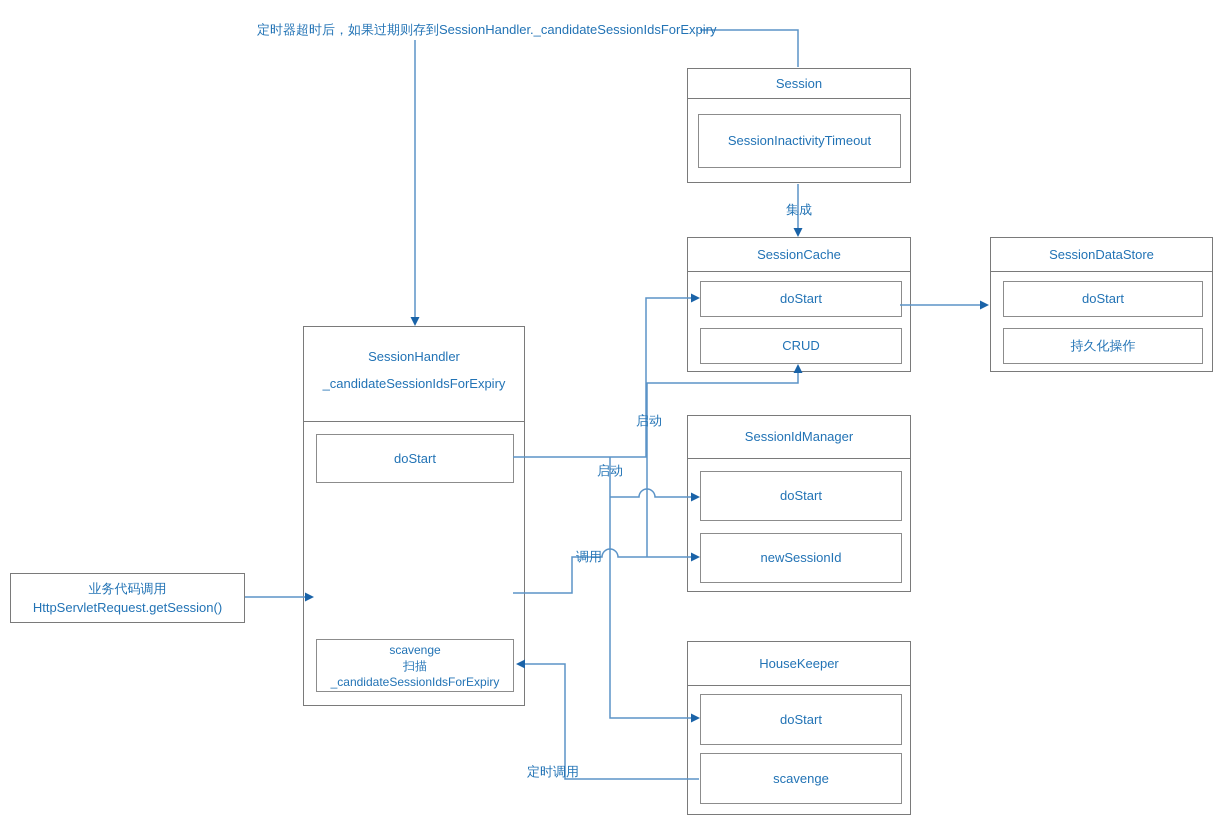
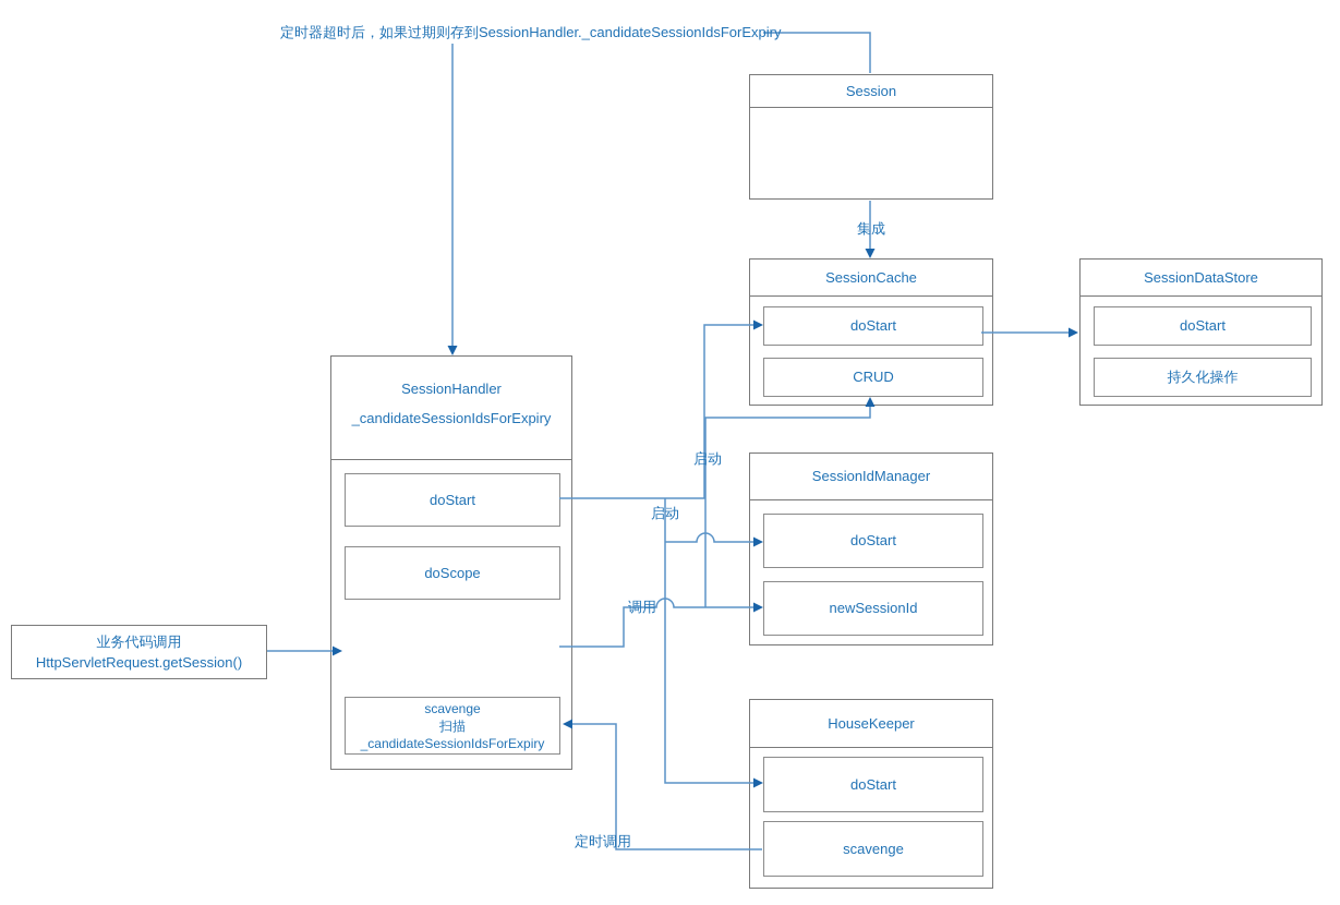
  定时器超时后，如果过期则存到SessionHandler._candidateSessionIdsForExpiry
  Session
- SessionInactivityTimeout
  SessionCache
  doStart
  CRUD
  SessionDataStore
  doStart
  持久化操作
  SessionHandler
  _candidateSessionIdsForExpiry
  doStart
+ doScope
  scavenge
  扫描
  _candidateSessionIdsForExpiry
  SessionIdManager
  doStart
  newSessionId
  HouseKeeper
  doStart
  scavenge
  业务代码调用
  HttpServletRequest.getSession()
  集成
  启动
  启动
  调用
  定时调用
